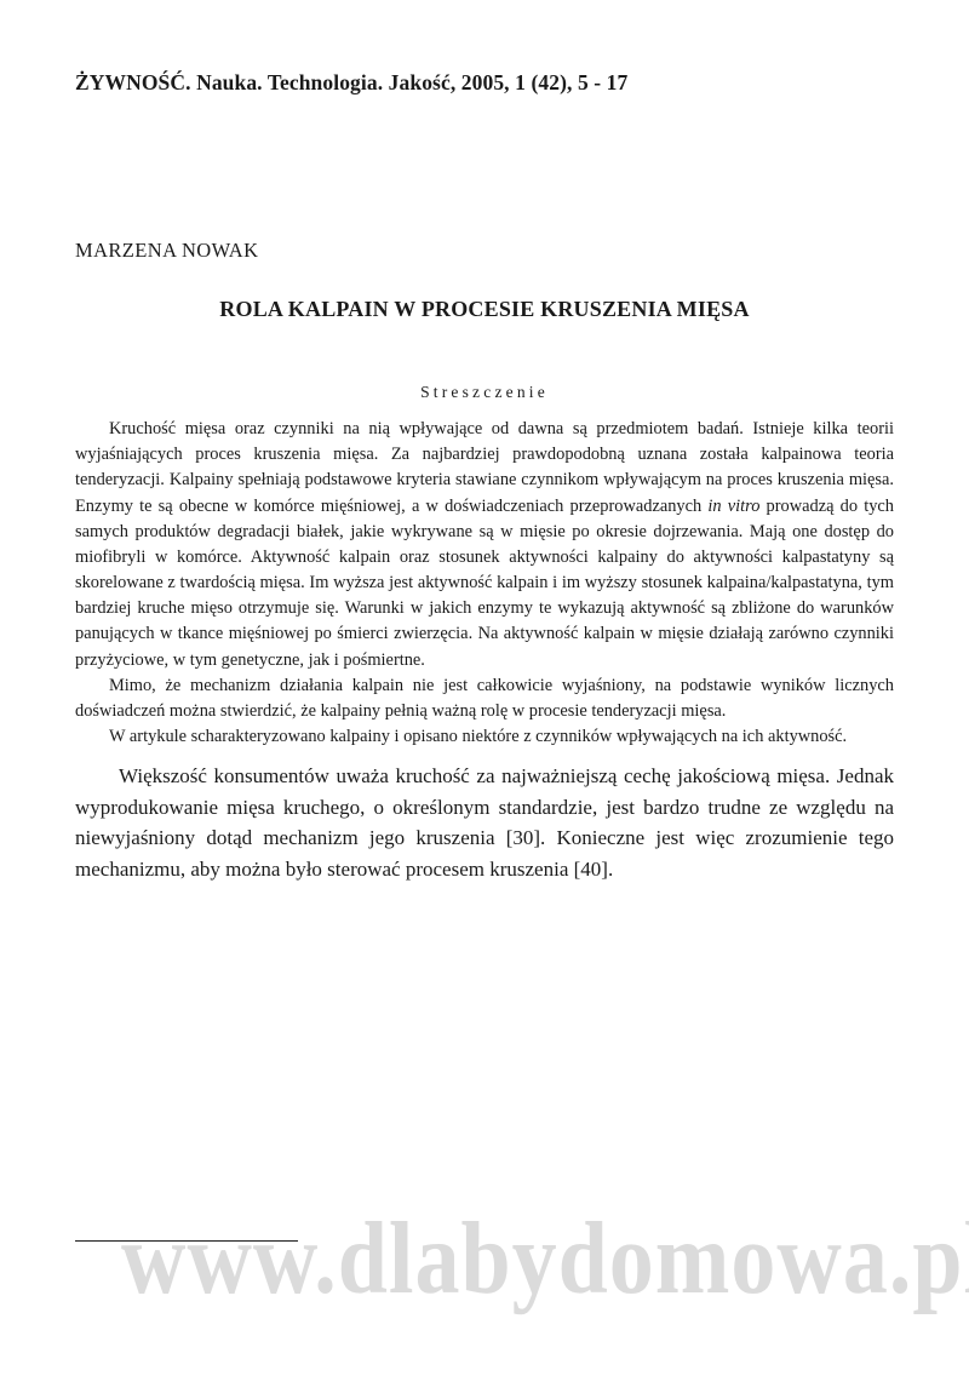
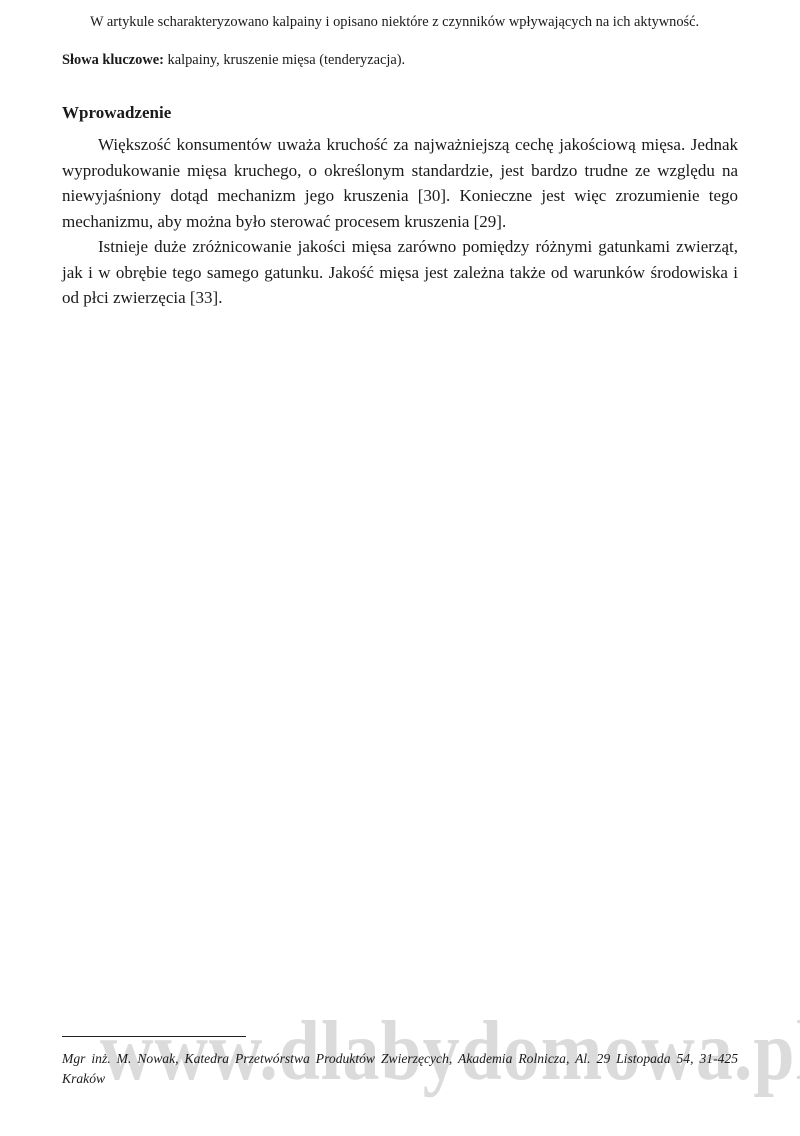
  www.dlabydomowa.p
- ŻYWNOŚĆ. Nauka. Technologia. Jakość, 2005, 1 (42), 5 - 17
- MARZENA NOWAK
- ROLA KALPAIN W PROCESIE KRUSZENIA MIĘSA
- Streszczenie
- Kruchość mięsa oraz czynniki na nią wpływające od dawna są przedmiotem badań. Istnieje kilka teorii wyjaśniających proces kruszenia mięsa. Za najbardziej prawdopodobną uznana została kalpainowa teoria tenderyzacji. Kalpainy spełniają podstawowe kryteria stawiane czynnikom wpływającym na proces kruszenia mięsa. Enzymy te są obecne w komórce mięśniowej, a w doświadczeniach przeprowadzanych in vitro prowadzą do tych samych produktów degradacji białek, jakie wykrywane są w mięsie po okresie dojrzewania. Mają one dostęp do miofibryli w komórce. Aktywność kalpain oraz stosunek aktywności kalpainy do aktywności kalpastatyny są skorelowane z twardością mięsa. Im wyższa jest aktywność kalpain i im wyższy stosunek kalpaina/kalpastatyna, tym bardziej kruche mięso otrzymuje się. Warunki w jakich enzymy te wykazują aktywność są zbliżone do warunków panujących w tkance mięśniowej po śmierci zwierzęcia. Na aktywność kalpain w mięsie działają zarówno czynniki przyżyciowe, w tym genetyczne, jak i pośmiertne.
- Mimo, że mechanizm działania kalpain nie jest całkowicie wyjaśniony, na podstawie wyników licznych doświadczeń można stwierdzić, że kalpainy pełnią ważną rolę w procesie tenderyzacji mięsa.
  W artykule scharakteryzowano kalpainy i opisano niektóre z czynników wpływających na ich aktywność.
+ Słowa kluczowe: kalpainy, kruszenie mięsa (tenderyzacja).
+ Wprowadzenie
- Większość konsumentów uważa kruchość za najważniejszą cechę jakościową mięsa. Jednak wyprodukowanie mięsa kruchego, o określonym standardzie, jest bardzo trudne ze względu na niewyjaśniony dotąd mechanizm jego kruszenia [30]. Konieczne jest więc zrozumienie tego mechanizmu, aby można było sterować procesem kruszenia [40].
+ Większość konsumentów uważa kruchość za najważniejszą cechę jakościową mięsa. Jednak wyprodukowanie mięsa kruchego, o określonym standardzie, jest bardzo trudne ze względu na niewyjaśniony dotąd mechanizm jego kruszenia [30]. Konieczne jest więc zrozumienie tego mechanizmu, aby można było sterować procesem kruszenia [29].
+ Istnieje duże zróżnicowanie jakości mięsa zarówno pomiędzy różnymi gatunkami zwierząt, jak i w obrębie tego samego gatunku. Jakość mięsa jest zależna także od warunków środowiska i od płci zwierzęcia [33].
+ Mgr inż. M. Nowak, Katedra Przetwórstwa Produktów Zwierzęcych, Akademia Rolnicza, Al. 29 Listopada 54, 31-425 Kraków
